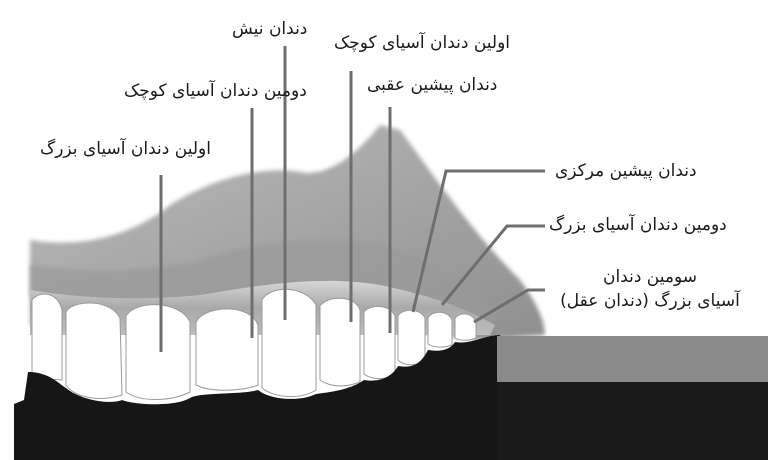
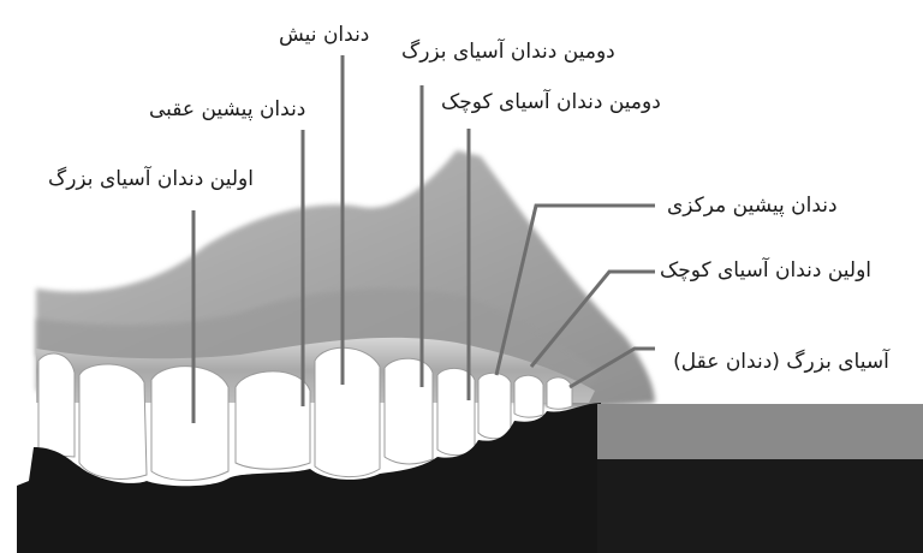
  اولین دندان آسیای بزرگ
- دومین دندان آسیای کوچک
+ دندان پیشین عقبی
  دندان نیش
- اولین دندان آسیای کوچک
+ دومین دندان آسیای بزرگ
- دندان پیشین عقبی
+ دومین دندان آسیای کوچک
  دندان پیشین مرکزی
- دومین دندان آسیای بزرگ
+ اولین دندان آسیای کوچک
- سومین دندان
  آسیای بزرگ (دندان عقل)
